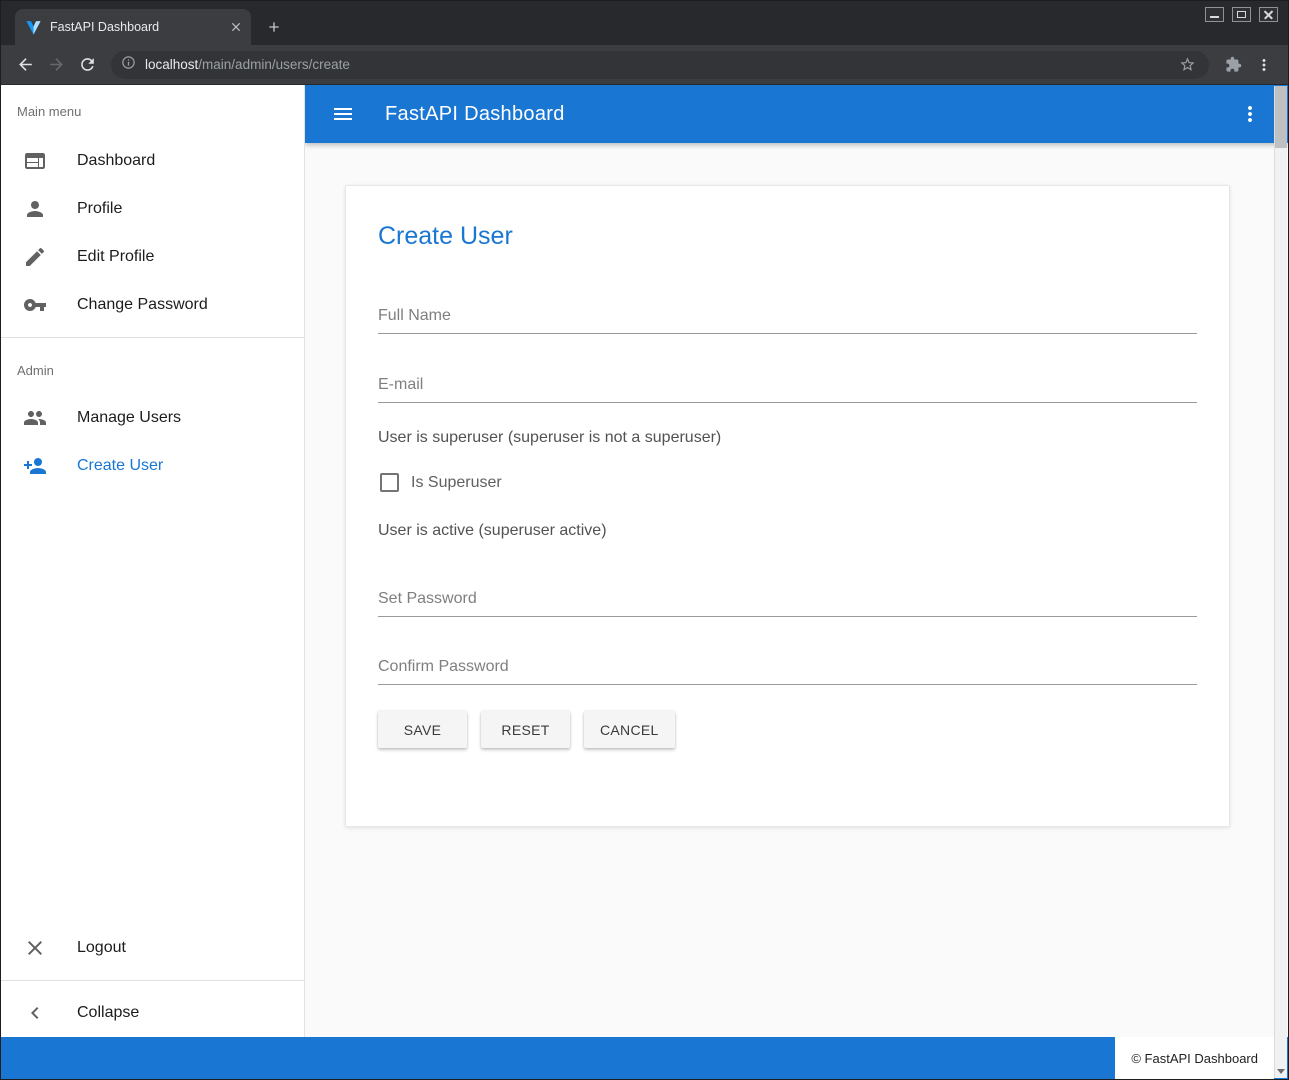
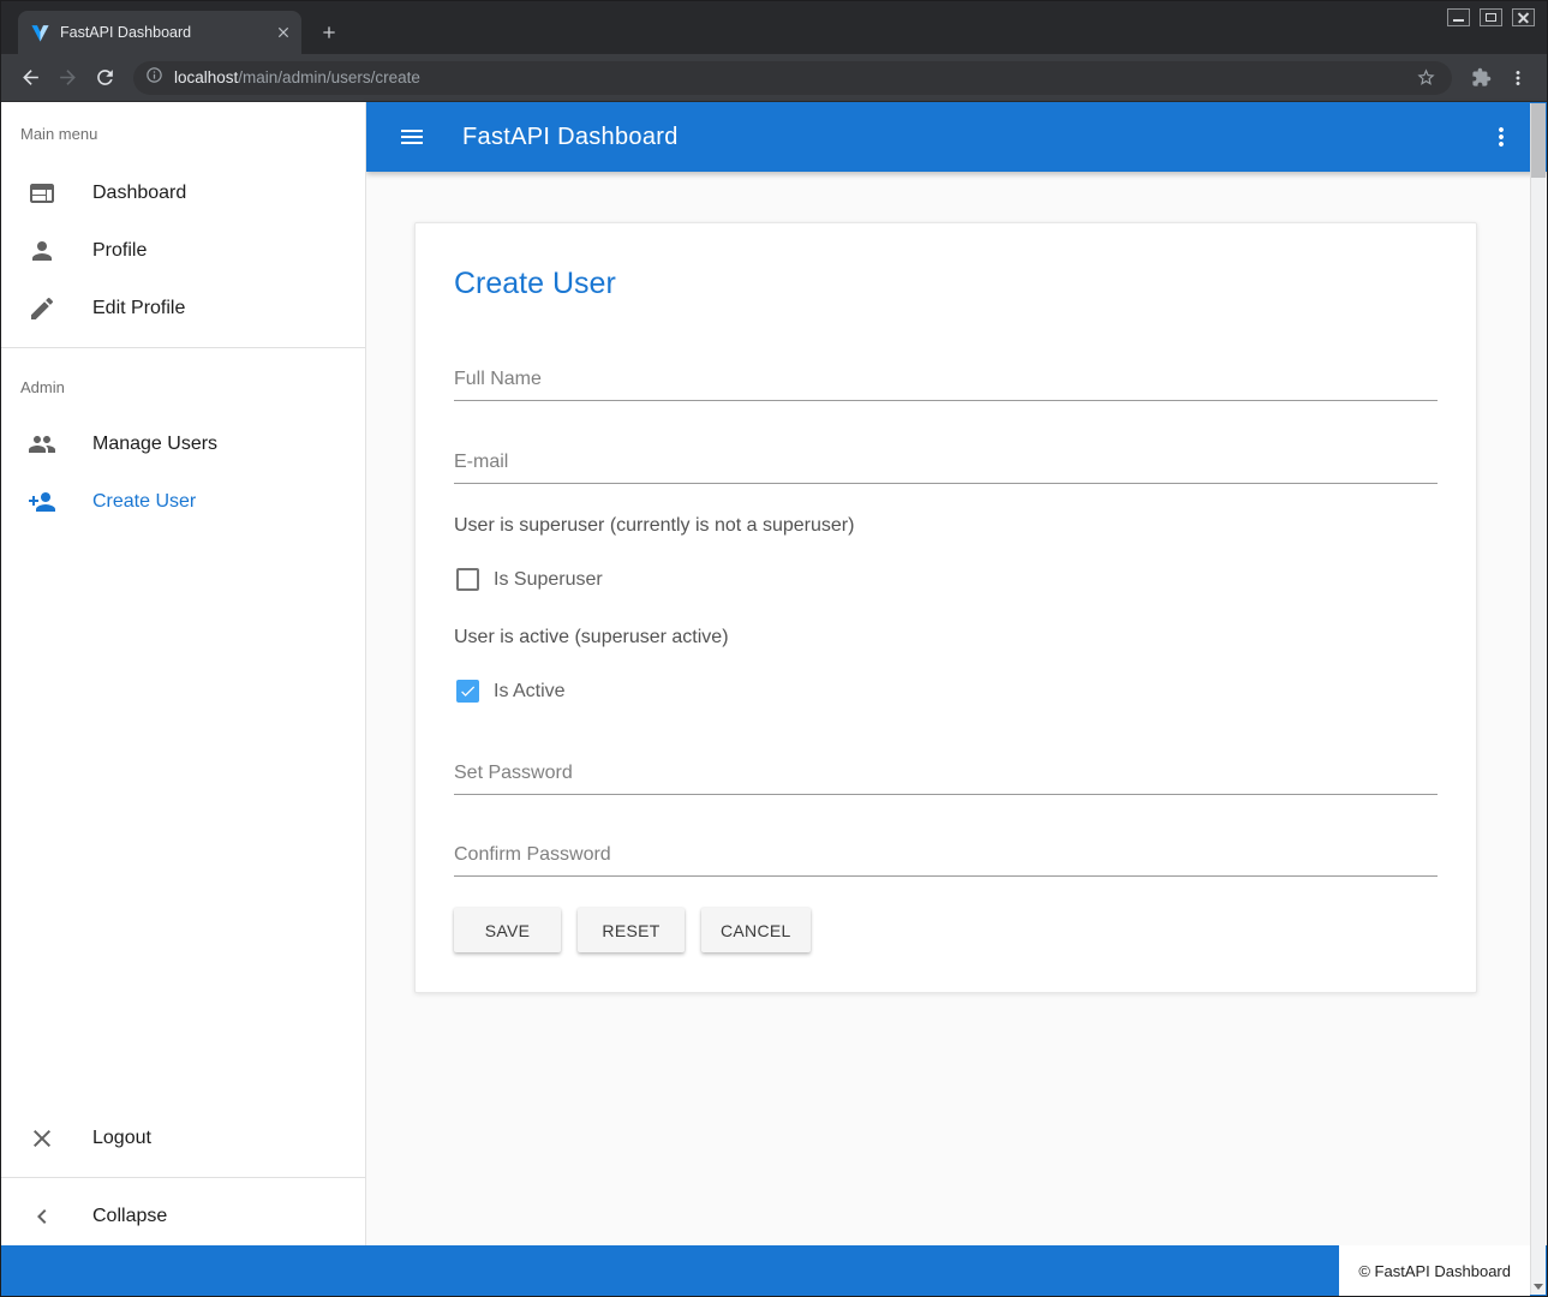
  FastAPI Dashboard
  localhost/main/admin/users/create
  Main menu
  Dashboard
  Profile
  Edit Profile
- Change Password
  Admin
  Manage Users
  Create User
  Logout
  Collapse
  FastAPI Dashboard
  Create User
  Full Name
  E-mail
- User is superuser (superuser is not a superuser)
+ User is superuser (currently is not a superuser)
  Is Superuser
  User is active (superuser active)
+ Is Active
  Set Password
  Confirm Password
  SAVE
  RESET
  CANCEL
  © FastAPI Dashboard
